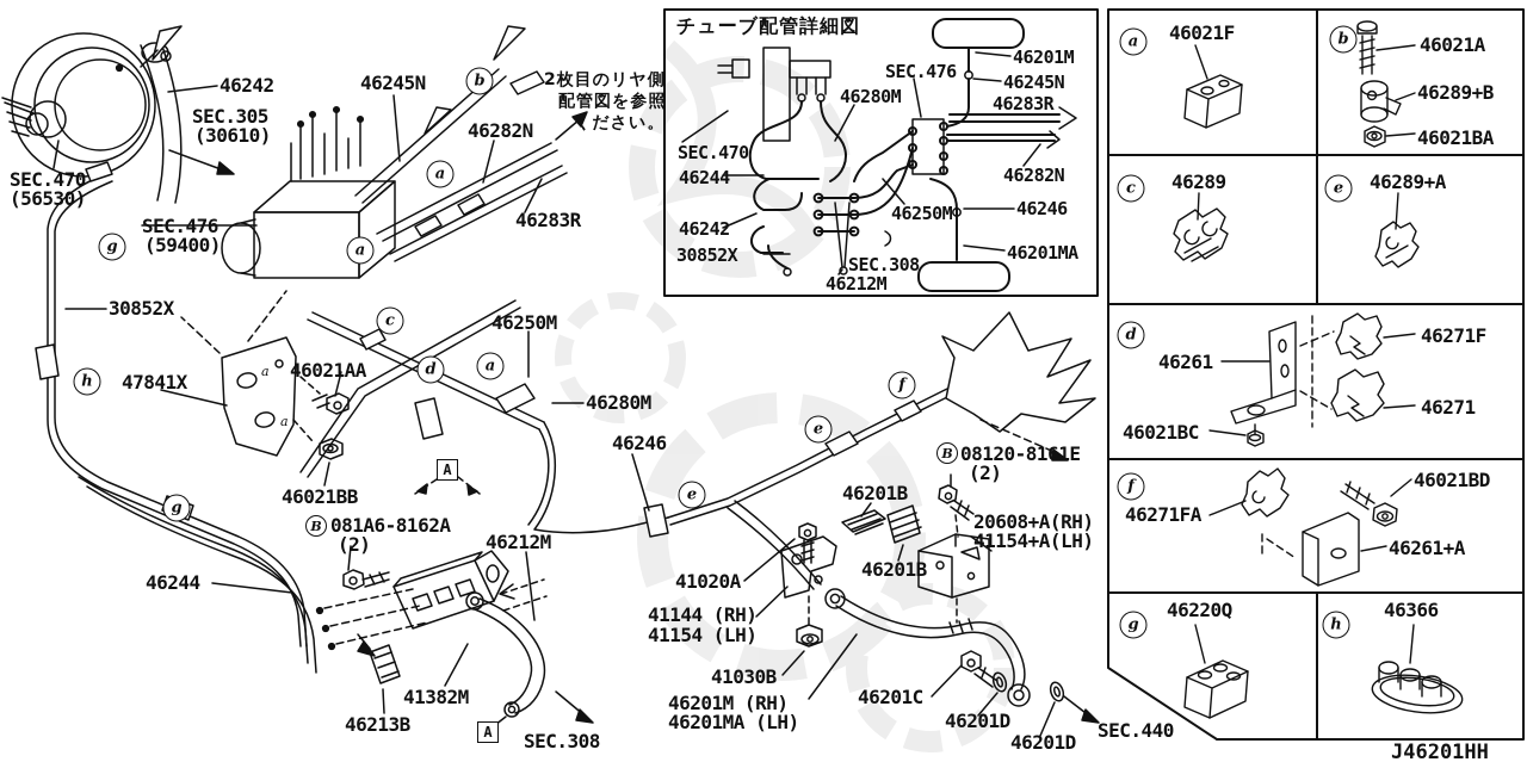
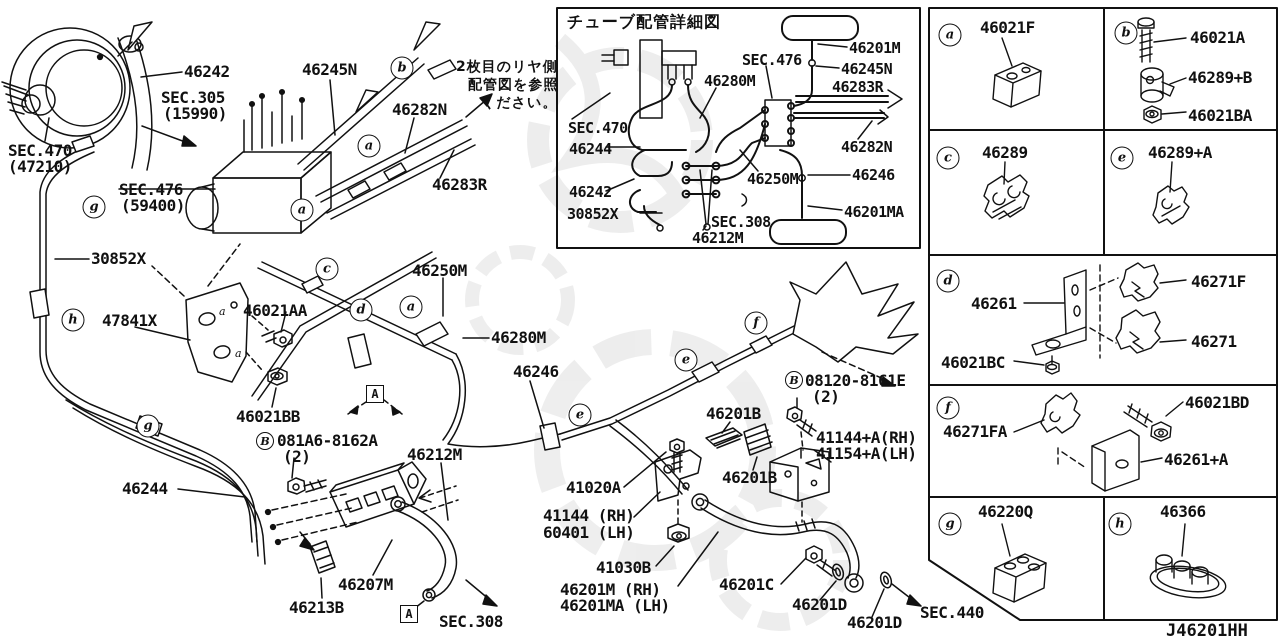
  チューブ配管詳細図
  J46201HH
  46242
  SEC.305
- (30610)
+ (15990)
  46245N
  46282N
  46283R
  SEC.470
- (56530)
+ (47210)
  SEC.476
  (59400)
  30852X
  47841X
  46021AA
  46021BB
  081A6-8162A
  (2)
  46212M
  46250M
  46280M
  46246
  46244
- 41382M
+ 46207M
  46213B
  SEC.308
  41020A
  41144 (RH)
- 41154 (LH)
+ 60401 (LH)
  41030B
  46201M (RH)
  46201MA (LH)
  46201B
  46201B
  08120-8161E
  (2)
- 20608+A(RH)
+ 41144+A(RH)
  41154+A(LH)
  46201C
  46201D
  46201D
  SEC.440
  a
  a
  46201M
  SEC.476
  46245N
  46280M
  46283R
  SEC.470
  46244
  46282N
  46246
  46250M
  46242
  30852X
  46201MA
  SEC.308
  46212M
  2枚目のリヤ側
  配管図を参照
  ください。
  b
  a
  a
  g
  h
  g
  c
  d
  a
  e
  e
  f
  B
  B
  A
  A
  a
  46021F
  b
  46021A
  46289+B
  46021BA
  c
  46289
  e
  46289+A
  d
  46261
  46271F
  46271
  46021BC
  f
  46271FA
  46021BD
  46261+A
  g
  46220Q
  h
  46366
